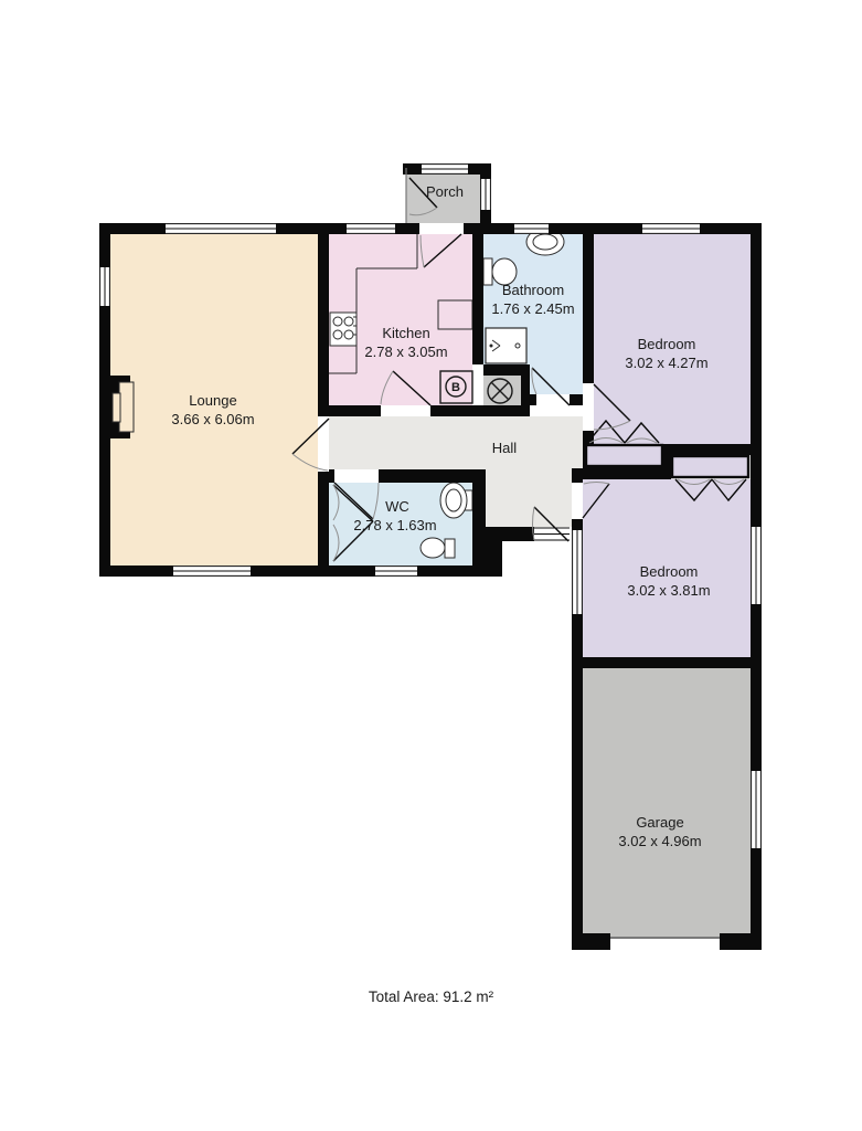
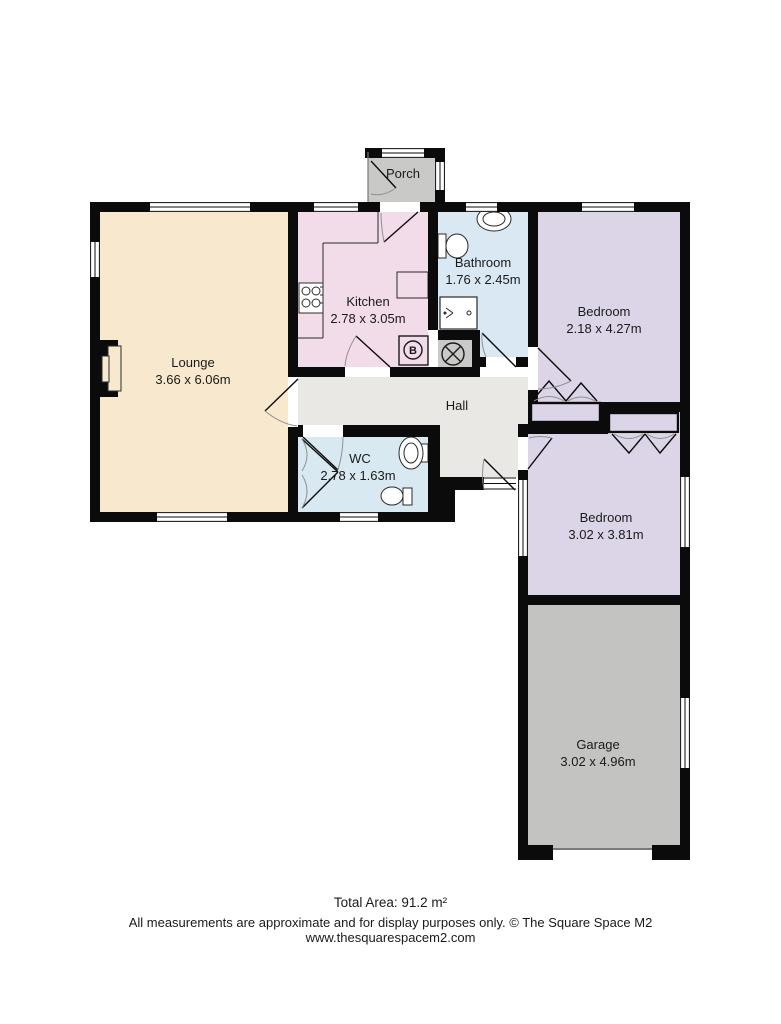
  B
  Porch
  Kitchen
  2.78 x 3.05m
  Bathroom
  1.76 x 2.45m
  Bedroom
- 3.02 x 4.27m
+ 2.18 x 4.27m
  Lounge
  3.66 x 6.06m
  Hall
  WC
  2.78 x 1.63m
  Bedroom
  3.02 x 3.81m
  Garage
  3.02 x 4.96m
  Total Area: 91.2 m²
+ All measurements are approximate and for display purposes only. © The Square Space M2
+ www.thesquarespacem2.com
